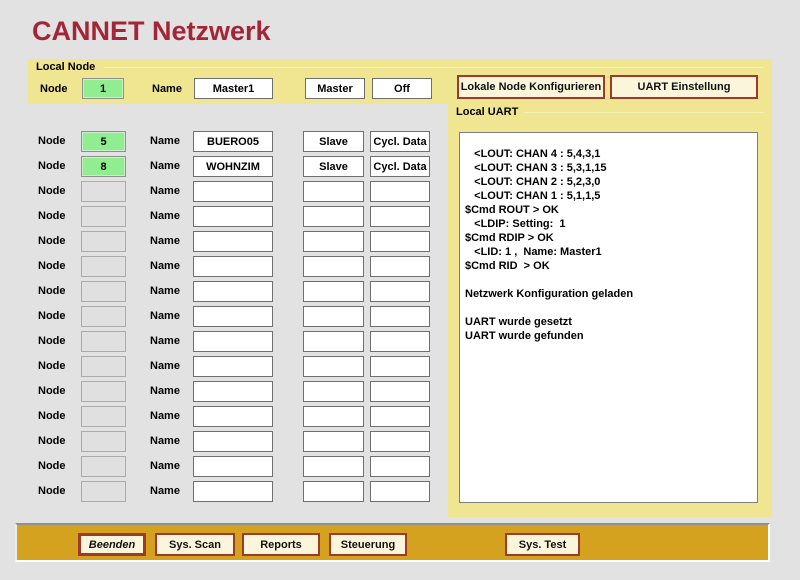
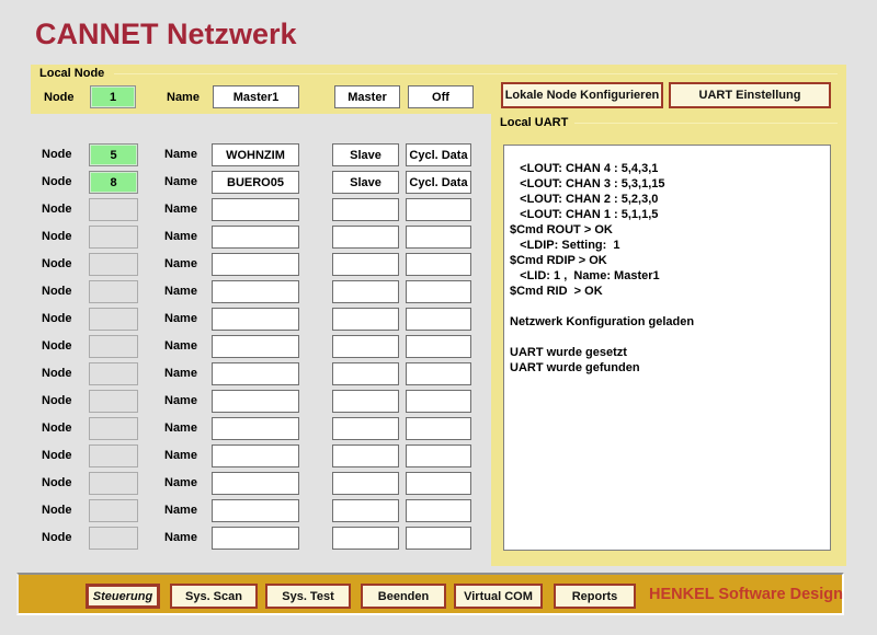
  CANNET Netzwerk
  Local Node
  Node
  1
  Name
  Master1
  Master
  Off
  Lokale Node Konfigurieren
  UART Einstellung
  Local UART
  <LOUT: CHAN 4 : 5,4,3,1
  <LOUT: CHAN 3 : 5,3,1,15
  <LOUT: CHAN 2 : 5,2,3,0
  <LOUT: CHAN 1 : 5,1,1,5
  $Cmd ROUT > OK
  <LDIP: Setting: 1
  $Cmd RDIP > OK
  <LID: 1 , Name: Master1
  $Cmd RID > OK
  Netzwerk Konfiguration geladen
  UART wurde gesetzt
  UART wurde gefunden
  Node
  5
  Name
- BUERO05
+ WOHNZIM
  Slave
  Cycl. Data
  Node
  8
  Name
- WOHNZIM
+ BUERO05
  Slave
  Cycl. Data
  Node
  Name
  Node
  Name
  Node
  Name
  Node
  Name
  Node
  Name
  Node
  Name
  Node
  Name
  Node
  Name
  Node
  Name
  Node
  Name
  Node
  Name
  Node
  Name
  Node
  Name
+ HENKEL Software Design
- Beenden
+ Steuerung
  Sys. Scan
- Reports
+ Sys. Test
- Steuerung
+ Beenden
+ Virtual COM
- Sys. Test
+ Reports
